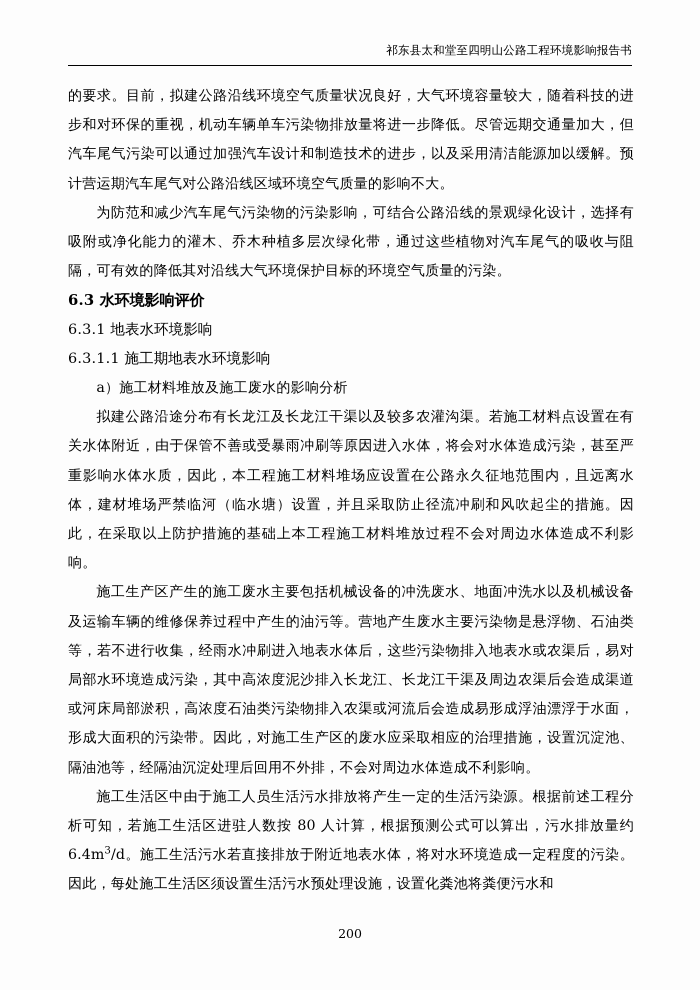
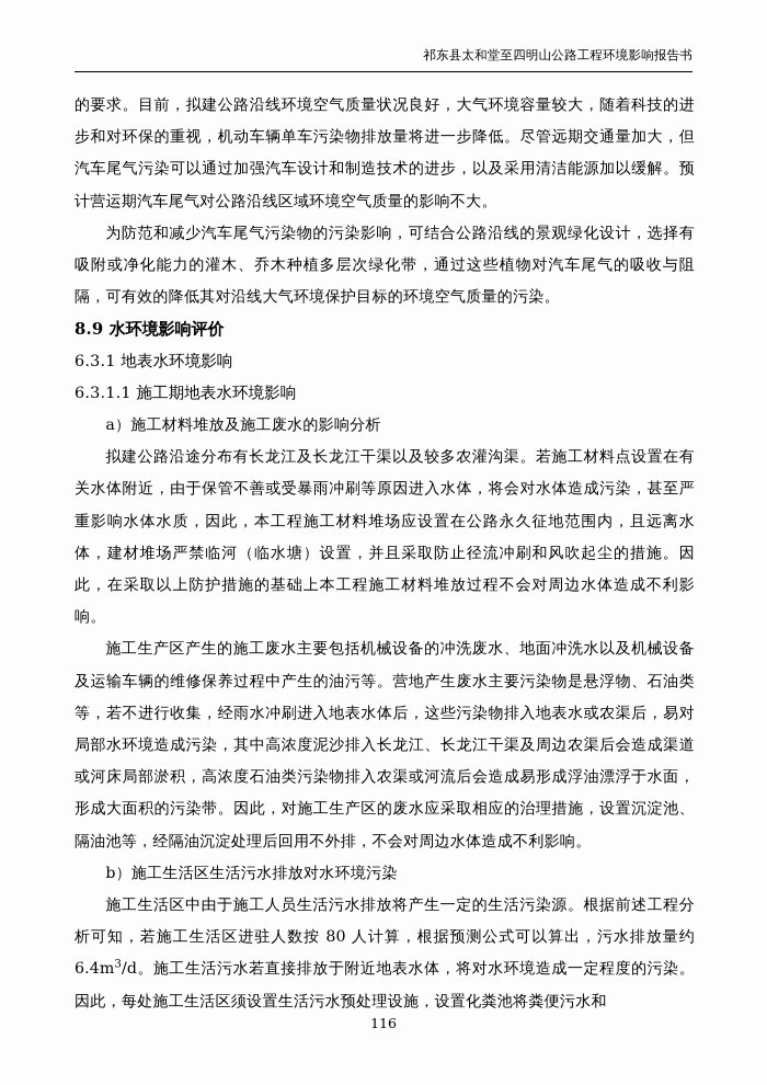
  祁东县太和堂至四明山公路工程环境影响报告书
  的要求。目前，拟建公路沿线环境空气质量状况良好，大气环境容量较大，随着科技的进步和对环保的重视，机动车辆单车污染物排放量将进一步降低。尽管远期交通量加大，但汽车尾气污染可以通过加强汽车设计和制造技术的进步，以及采用清洁能源加以缓解。预计营运期汽车尾气对公路沿线区域环境空气质量的影响不大。
  为防范和减少汽车尾气污染物的污染影响，可结合公路沿线的景观绿化设计，选择有吸附或净化能力的灌木、乔木种植多层次绿化带，通过这些植物对汽车尾气的吸收与阻隔，可有效的降低其对沿线大气环境保护目标的环境空气质量的污染。
- 6.3 水环境影响评价
+ 8.9 水环境影响评价
  6.3.1 地表水环境影响
  6.3.1.1 施工期地表水环境影响
  a）施工材料堆放及施工废水的影响分析
  拟建公路沿途分布有长龙江及长龙江干渠以及较多农灌沟渠。若施工材料点设置在有关水体附近，由于保管不善或受暴雨冲刷等原因进入水体，将会对水体造成污染，甚至严重影响水体水质，因此，本工程施工材料堆场应设置在公路永久征地范围内，且远离水体，建材堆场严禁临河（临水塘）设置，并且采取防止径流冲刷和风吹起尘的措施。因此，在采取以上防护措施的基础上本工程施工材料堆放过程不会对周边水体造成不利影响。
  施工生产区产生的施工废水主要包括机械设备的冲洗废水、地面冲洗水以及机械设备及运输车辆的维修保养过程中产生的油污等。营地产生废水主要污染物是悬浮物、石油类等，若不进行收集，经雨水冲刷进入地表水体后，这些污染物排入地表水或农渠后，易对局部水环境造成污染，其中高浓度泥沙排入长龙江、长龙江干渠及周边农渠后会造成渠道或河床局部淤积，高浓度石油类污染物排入农渠或河流后会造成易形成浮油漂浮于水面，形成大面积的污染带。因此，对施工生产区的废水应采取相应的治理措施，设置沉淀池、隔油池等，经隔油沉淀处理后回用不外排，不会对周边水体造成不利影响。
+ b）施工生活区生活污水排放对水环境污染
  施工生活区中由于施工人员生活污水排放将产生一定的生活污染源。根据前述工程分析可知，若施工生活区进驻人数按 80 人计算，根据预测公式可以算出，污水排放量约 6.4m3/d。施工生活污水若直接排放于附近地表水体，将对水环境造成一定程度的污染。因此，每处施工生活区须设置生活污水预处理设施，设置化粪池将粪便污水和
- 200
+ 116
